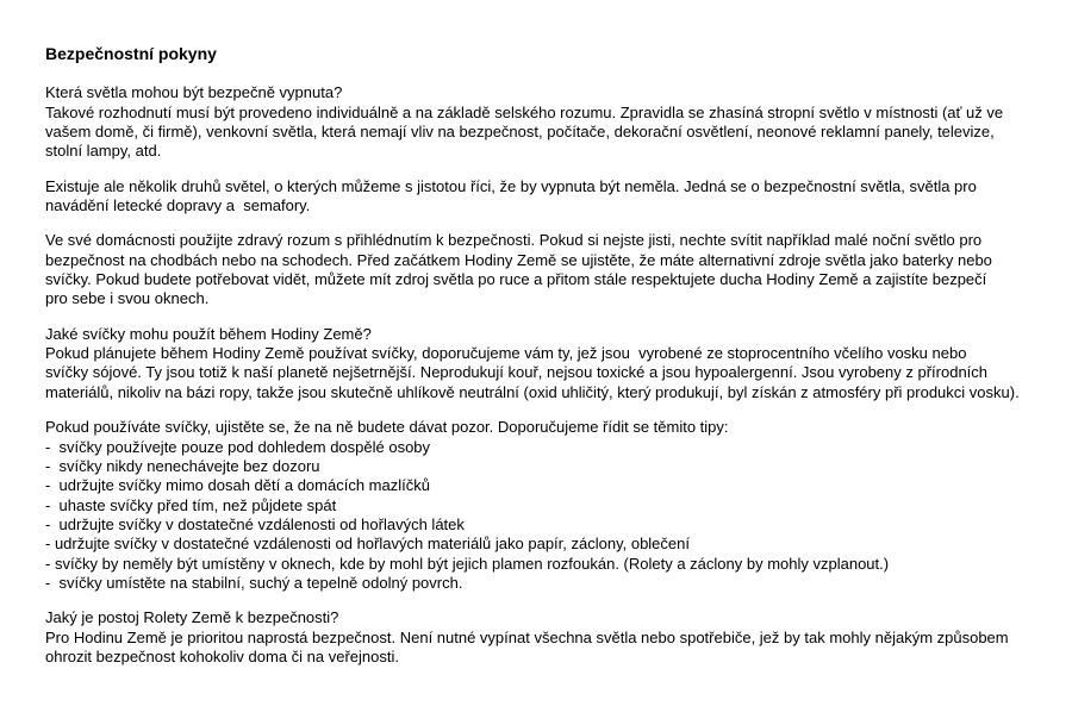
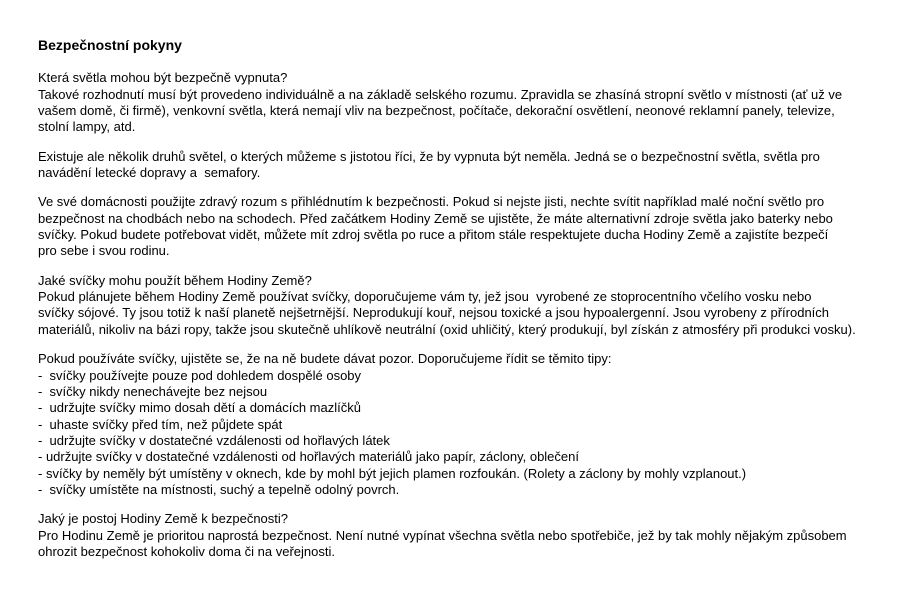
  Bezpečnostní pokyny
  Která světla mohou být bezpečně vypnuta?
  Takové rozhodnutí musí být provedeno individuálně a na základě selského rozumu. Zpravidla se zhasíná stropní světlo v místnosti (ať už ve
  vašem domě, či firmě), venkovní světla, která nemají vliv na bezpečnost, počítače, dekorační osvětlení, neonové reklamní panely, televize,
  stolní lampy, atd.
  Existuje ale několik druhů světel, o kterých můžeme s jistotou říci, že by vypnuta být neměla. Jedná se o bezpečnostní světla, světla pro
  navádění letecké dopravy a semafory.
  Ve své domácnosti použijte zdravý rozum s přihlédnutím k bezpečnosti. Pokud si nejste jisti, nechte svítit například malé noční světlo pro
  bezpečnost na chodbách nebo na schodech. Před začátkem Hodiny Země se ujistěte, že máte alternativní zdroje světla jako baterky nebo
  svíčky. Pokud budete potřebovat vidět, můžete mít zdroj světla po ruce a přitom stále respektujete ducha Hodiny Země a zajistíte bezpečí
- pro sebe i svou oknech.
+ pro sebe i svou rodinu.
  Jaké svíčky mohu použít během Hodiny Země?
  Pokud plánujete během Hodiny Země používat svíčky, doporučujeme vám ty, jež jsou vyrobené ze stoprocentního včelího vosku nebo
  svíčky sójové. Ty jsou totiž k naší planetě nejšetrnější. Neprodukují kouř, nejsou toxické a jsou hypoalergenní. Jsou vyrobeny z přírodních
  materiálů, nikoliv na bázi ropy, takže jsou skutečně uhlíkově neutrální (oxid uhličitý, který produkují, byl získán z atmosféry při produkci vosku).
  Pokud používáte svíčky, ujistěte se, že na ně budete dávat pozor. Doporučujeme řídit se těmito tipy:
  - svíčky používejte pouze pod dohledem dospělé osoby
- - svíčky nikdy nenechávejte bez dozoru
+ - svíčky nikdy nenechávejte bez nejsou
  - udržujte svíčky mimo dosah dětí a domácích mazlíčků
  - uhaste svíčky před tím, než půjdete spát
  - udržujte svíčky v dostatečné vzdálenosti od hořlavých látek
  - udržujte svíčky v dostatečné vzdálenosti od hořlavých materiálů jako papír, záclony, oblečení
  - svíčky by neměly být umístěny v oknech, kde by mohl být jejich plamen rozfoukán. (Rolety a záclony by mohly vzplanout.)
- - svíčky umístěte na stabilní, suchý a tepelně odolný povrch.
+ - svíčky umístěte na místnosti, suchý a tepelně odolný povrch.
- Jaký je postoj Rolety Země k bezpečnosti?
+ Jaký je postoj Hodiny Země k bezpečnosti?
  Pro Hodinu Země je prioritou naprostá bezpečnost. Není nutné vypínat všechna světla nebo spotřebiče, jež by tak mohly nějakým způsobem
  ohrozit bezpečnost kohokoliv doma či na veřejnosti.
